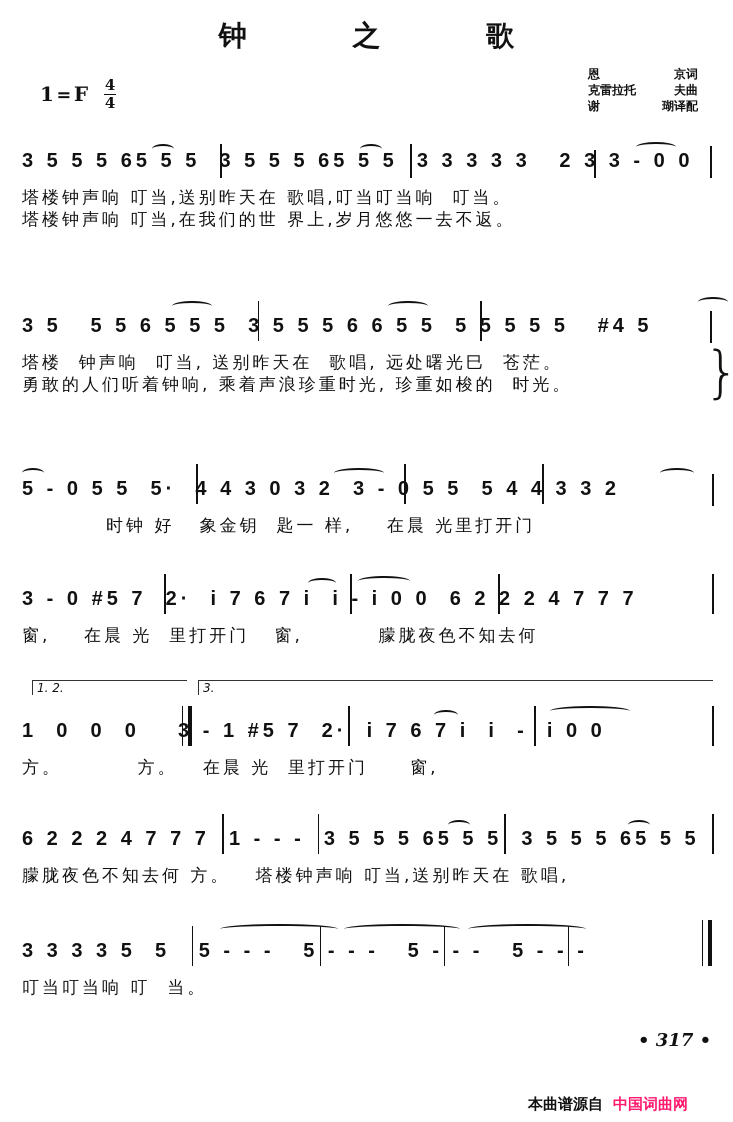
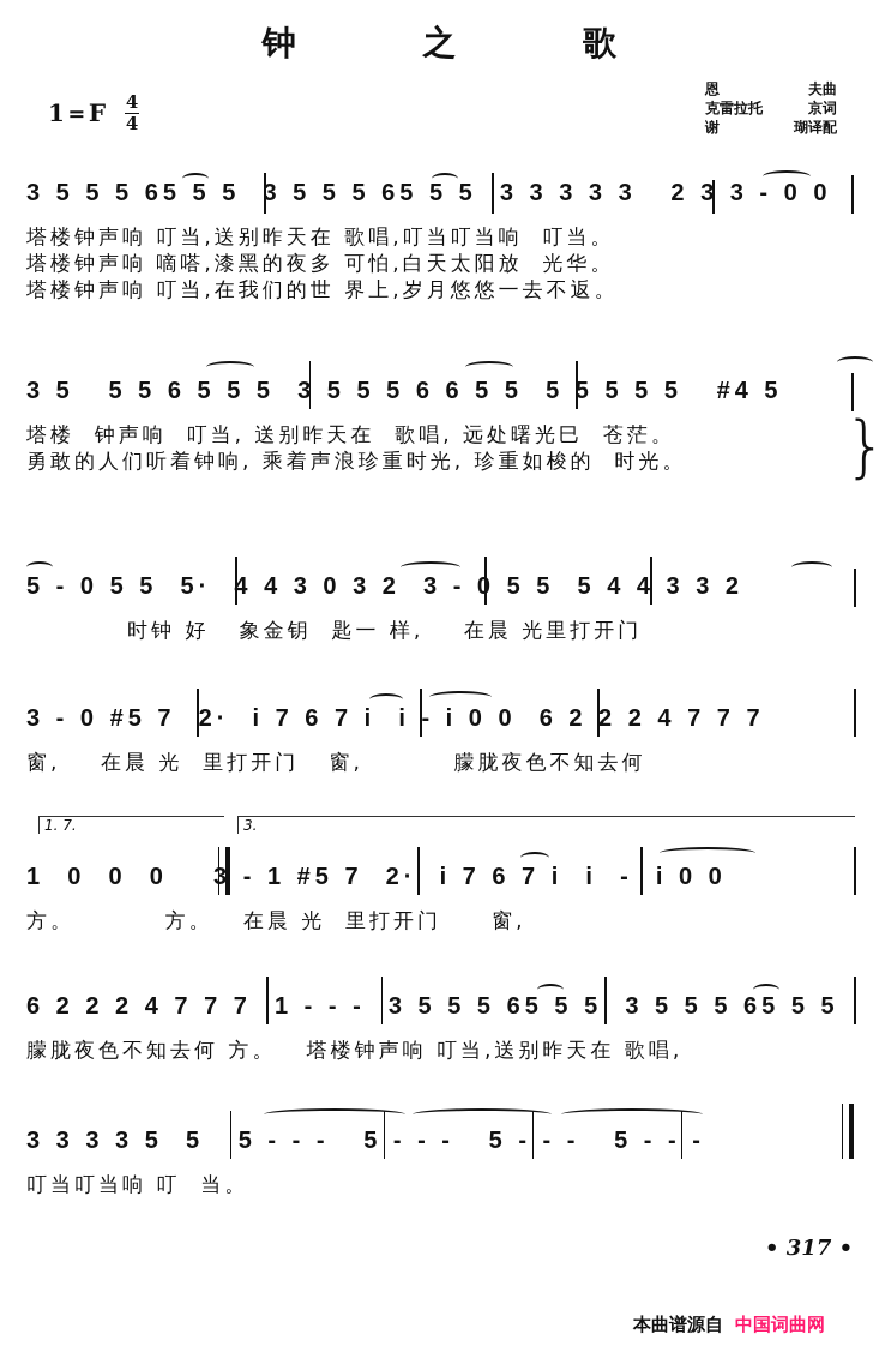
  钟 之 歌
  1＝F
  4
  4
  恩
- 京词
+ 夫曲
  克雷拉托
- 夫曲
+ 京词
  谢
  瑚译配
  3 5 5 5 65 5 5 3 5 5 5 65 5 5 3 3 3 3 3 2 3 3 - 0 0
  塔楼钟声响 叮当,送别昨天在 歌唱,叮当叮当响 叮当。
+ 塔楼钟声响 嘀嗒,漆黑的夜多 可怕,白天太阳放 光华。
  塔楼钟声响 叮当,在我们的世 界上,岁月悠悠一去不返。
  3 5 5 5 6 5 5 5 3 5 5 5 6 6 5 5 5 5 5 5 5 #4 5
  塔楼 钟声响 叮当, 送别昨天在 歌唱, 远处曙光巳 苍茫。
  勇敢的人们听着钟响, 乘着声浪珍重时光, 珍重如梭的 时光。
  }
  5 - 0 5 5 5· 4 4 3 0 3 2 3 - 5 5 5 4 4 3 3 2
  时钟 好 象金钥 匙一 样, 在晨 光里打开门
  3 - 0 #5 7 2· i 7 6 7 i i - i 0 0 6 2 2 2 4 7 7 7
  窗, 在晨 光 里打开门 窗, 朦胧夜色不知去何
- 1. 2.
+ 1. 7.
  3.
  1 0 0 0 3 - 1 #5 7 2· i 7 6 7 i i - i 0 0
  方。 方。 在晨 光 里打开门 窗,
  6 2 2 2 4 7 7 7 1 - - - 3 5 5 5 65 5 5 3 5 5 5 65 5 5
  朦胧夜色不知去何 方。 塔楼钟声响 叮当,送别昨天在 歌唱,
  3 3 3 3 5 5 5 - - - 5 - - - 5 - - - 5 - - -
  叮当叮当响 叮 当。
  • 317 •
  本曲谱源自 中国词曲网
